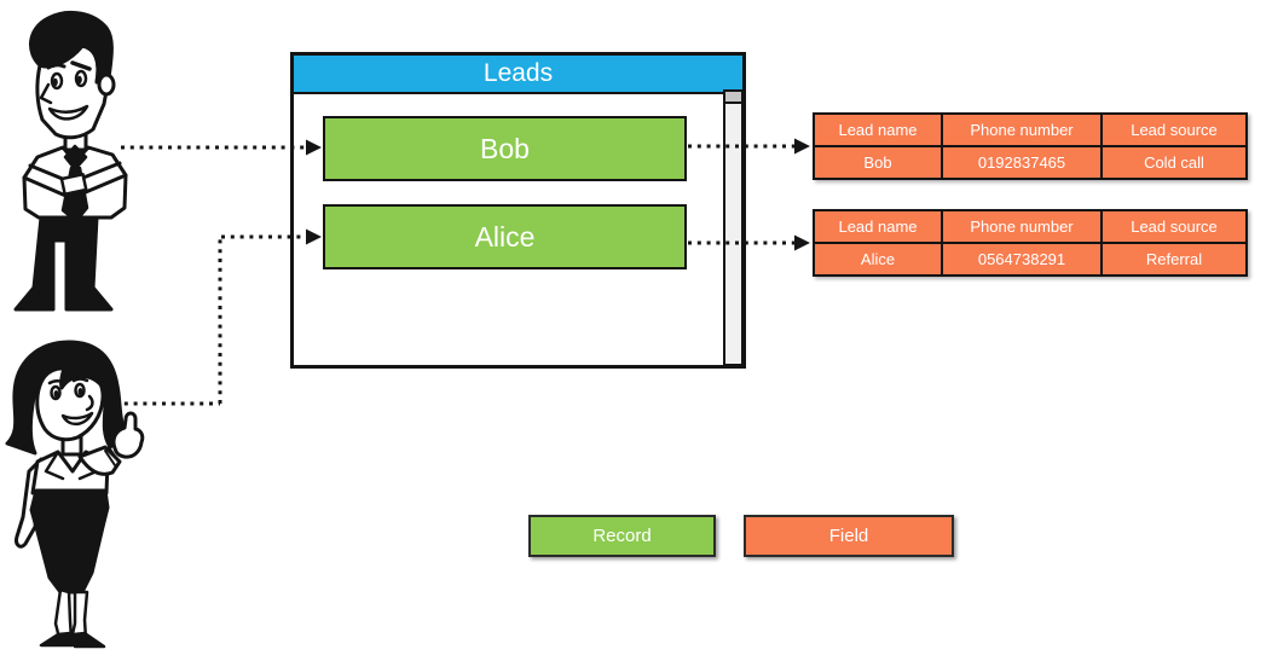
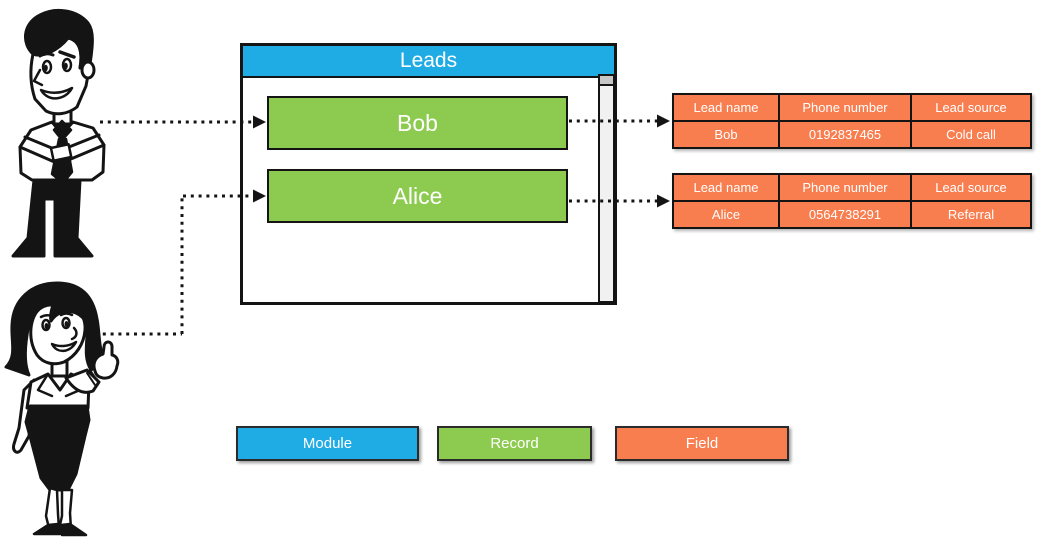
  Leads
  Bob
  Alice
  Lead name	Phone number	Lead source
  Bob	0192837465	Cold call
  Lead name	Phone number	Lead source
  Alice	0564738291	Referral
+ Module
  Record
  Field
